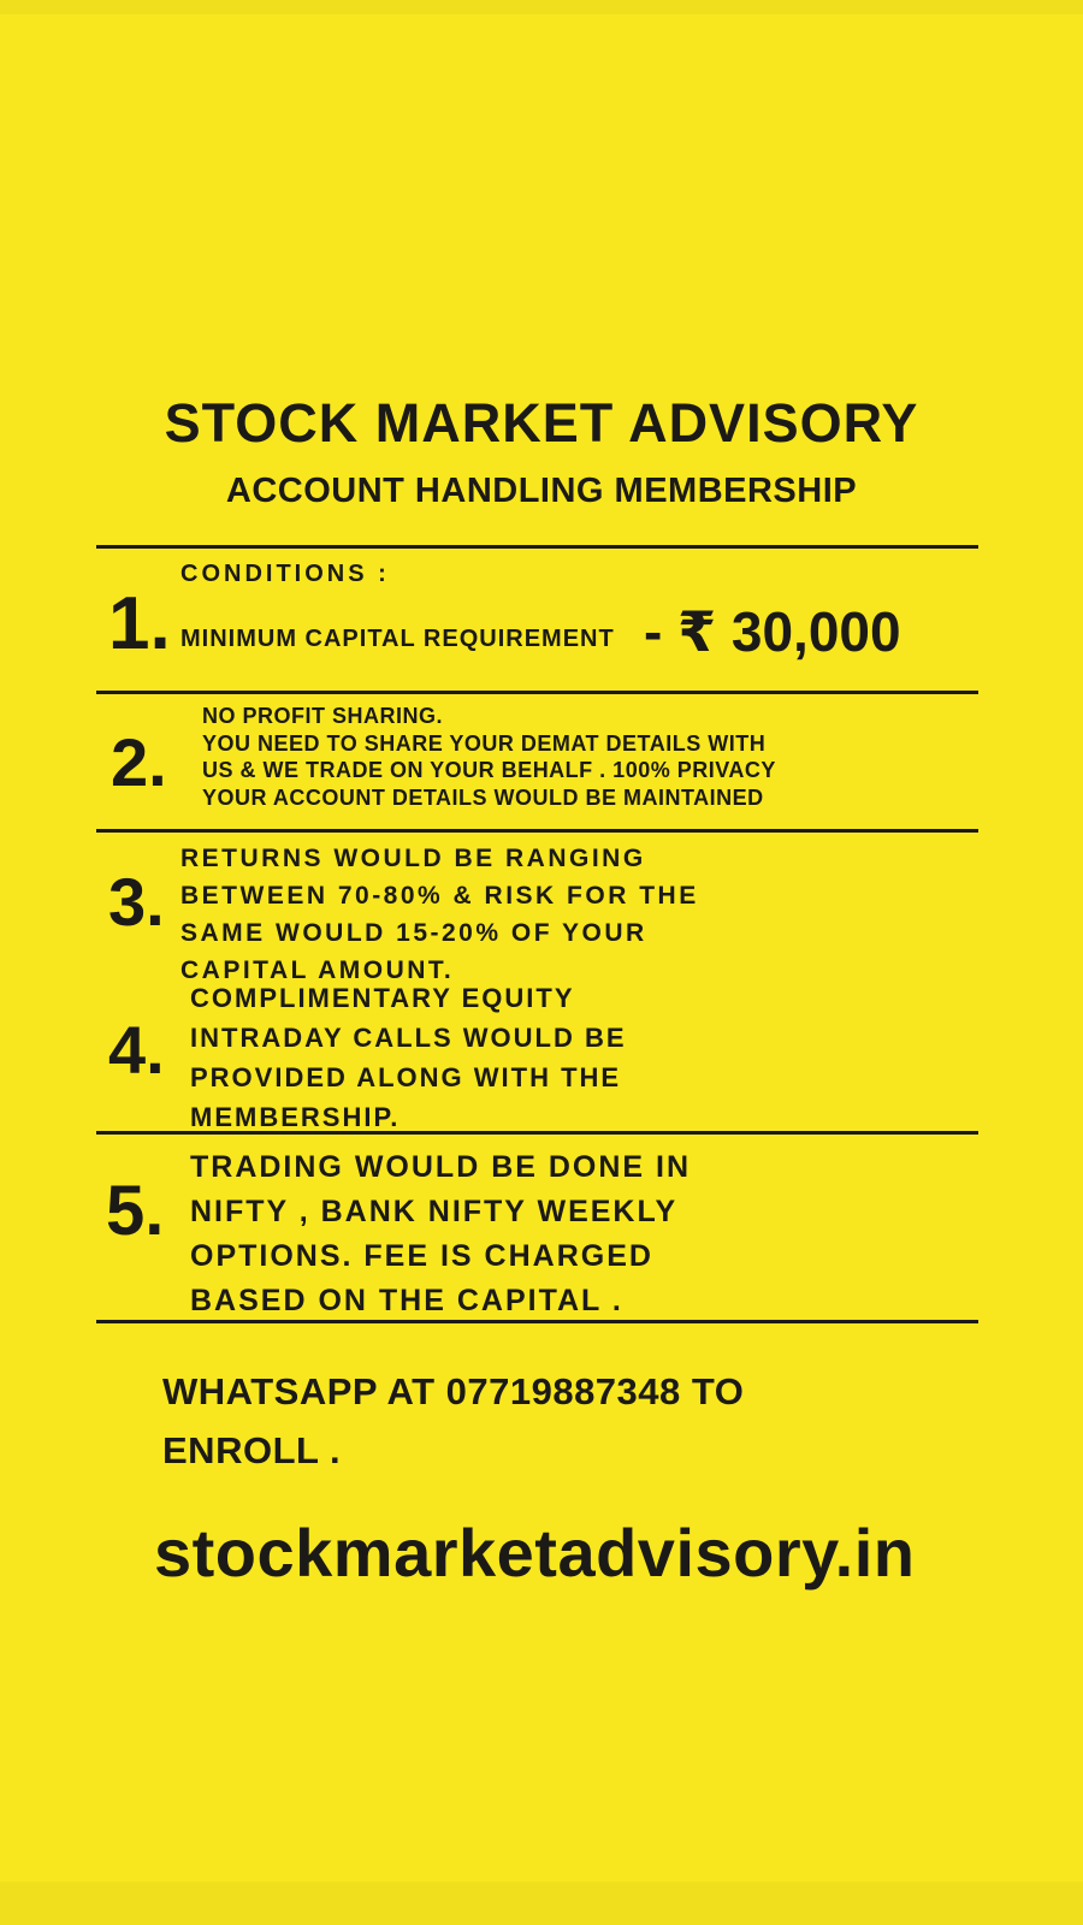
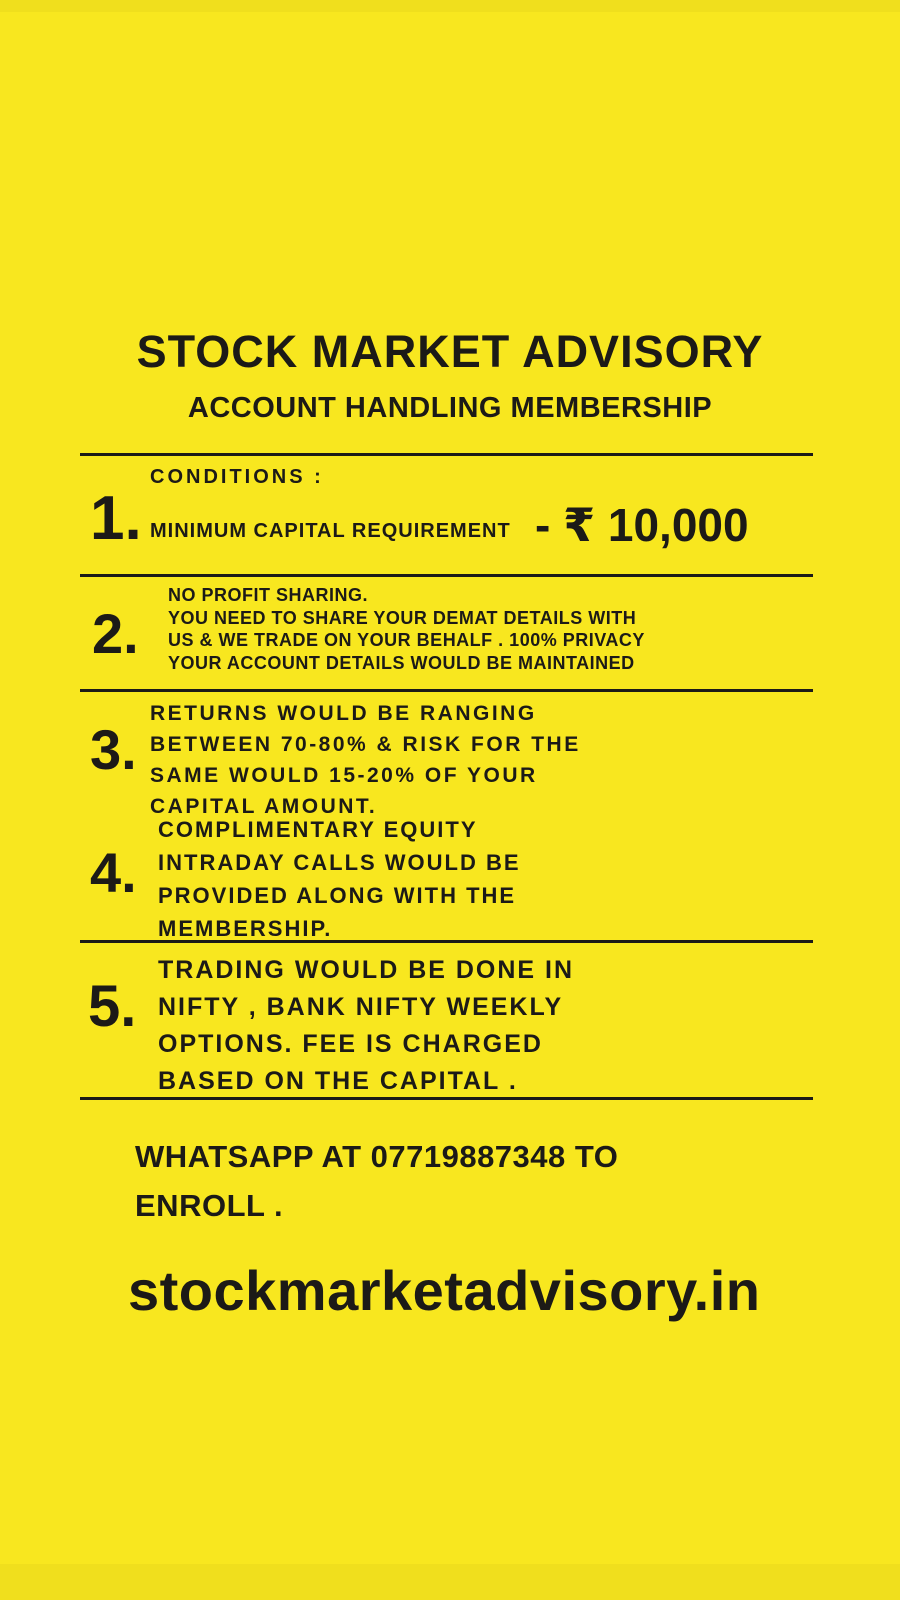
  STOCK MARKET ADVISORY
  ACCOUNT HANDLING MEMBERSHIP
  CONDITIONS :
  1.
  MINIMUM CAPITAL REQUIREMENT
- - ₹ 30,000
+ - ₹ 10,000
  2.
  NO PROFIT SHARING.
  YOU NEED TO SHARE YOUR DEMAT DETAILS WITH
  US & WE TRADE ON YOUR BEHALF . 100% PRIVACY
  YOUR ACCOUNT DETAILS WOULD BE MAINTAINED
  3.
  RETURNS WOULD BE RANGING
  BETWEEN 70-80% & RISK FOR THE
  SAME WOULD 15-20% OF YOUR
  CAPITAL AMOUNT.
  4.
  COMPLIMENTARY EQUITY
  INTRADAY CALLS WOULD BE
  PROVIDED ALONG WITH THE
  MEMBERSHIP.
  5.
  TRADING WOULD BE DONE IN
  NIFTY , BANK NIFTY WEEKLY
  OPTIONS. FEE IS CHARGED
  BASED ON THE CAPITAL .
  WHATSAPP AT 07719887348 TO ENROLL .
  stockmarketadvisory.in
